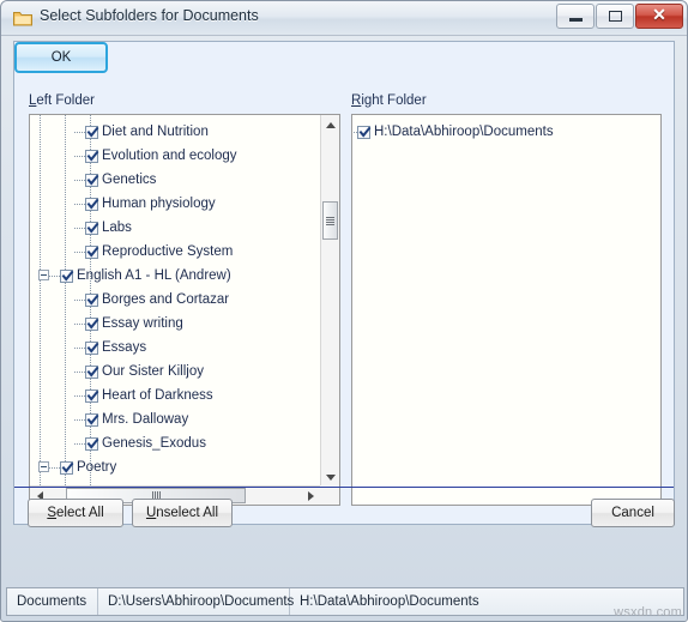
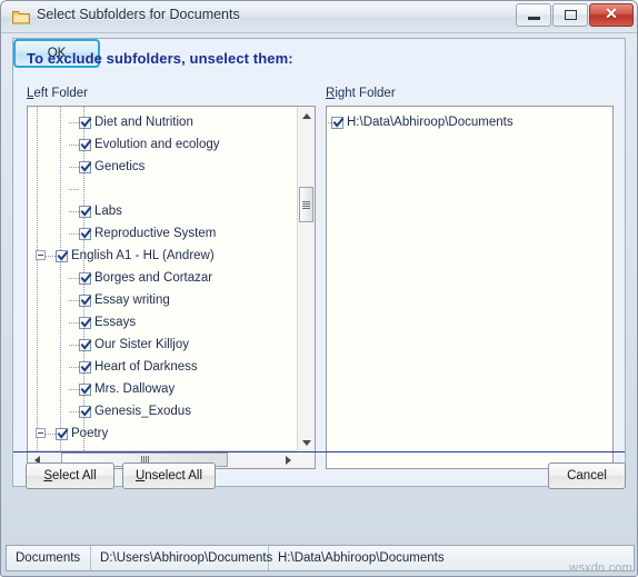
  Select Subfolders for Documents
  ✕
+ To exclude subfolders, unselect them:
  Left Folder
  Right Folder
  Diet and Nutrition
  Evolution and ecology
  Genetics
- Human physiology
  Labs
  Reproductive System
  English A1 - HL (Andrew)
  Borges and Cortazar
  Essay writing
  Essays
  Our Sister Killjoy
  Heart of Darkness
  Mrs. Dalloway
  Genesis_Exodus
  Poetry
  H:\Data\Abhiroop\Documents
  Select All
  Unselect All
  OK
  Cancel
  Documents
  D:\Users\Abhiroop\Document
  H:\Data\Abhiroop\Documents
  wsxdn.com
